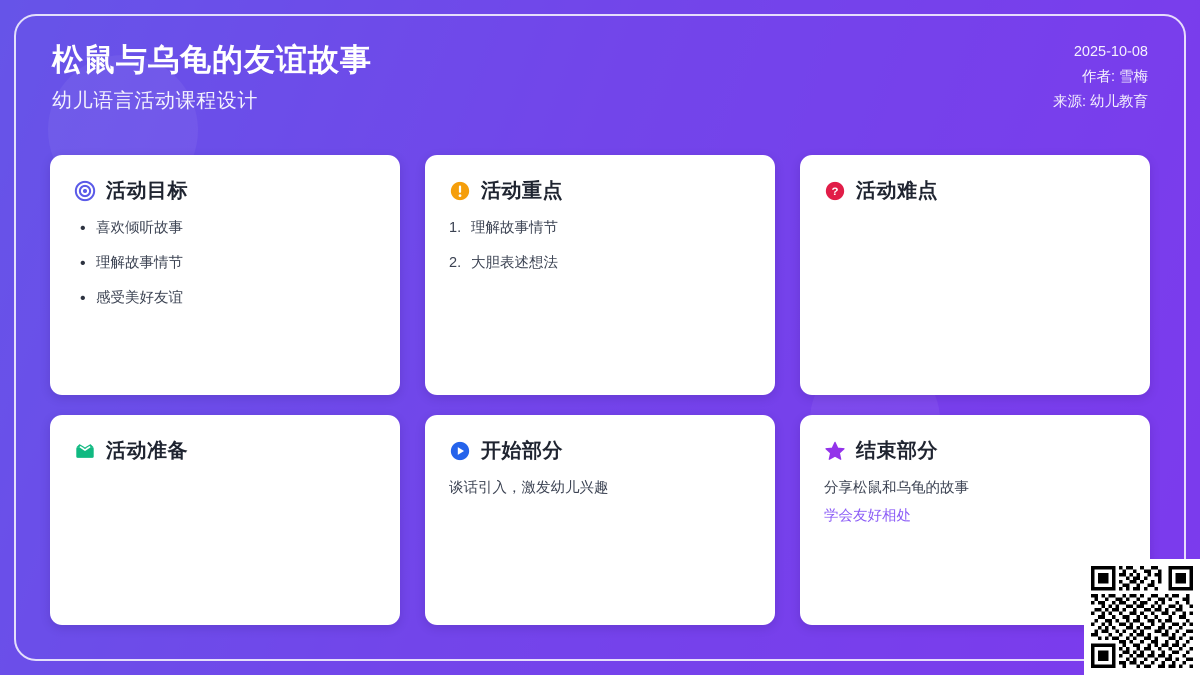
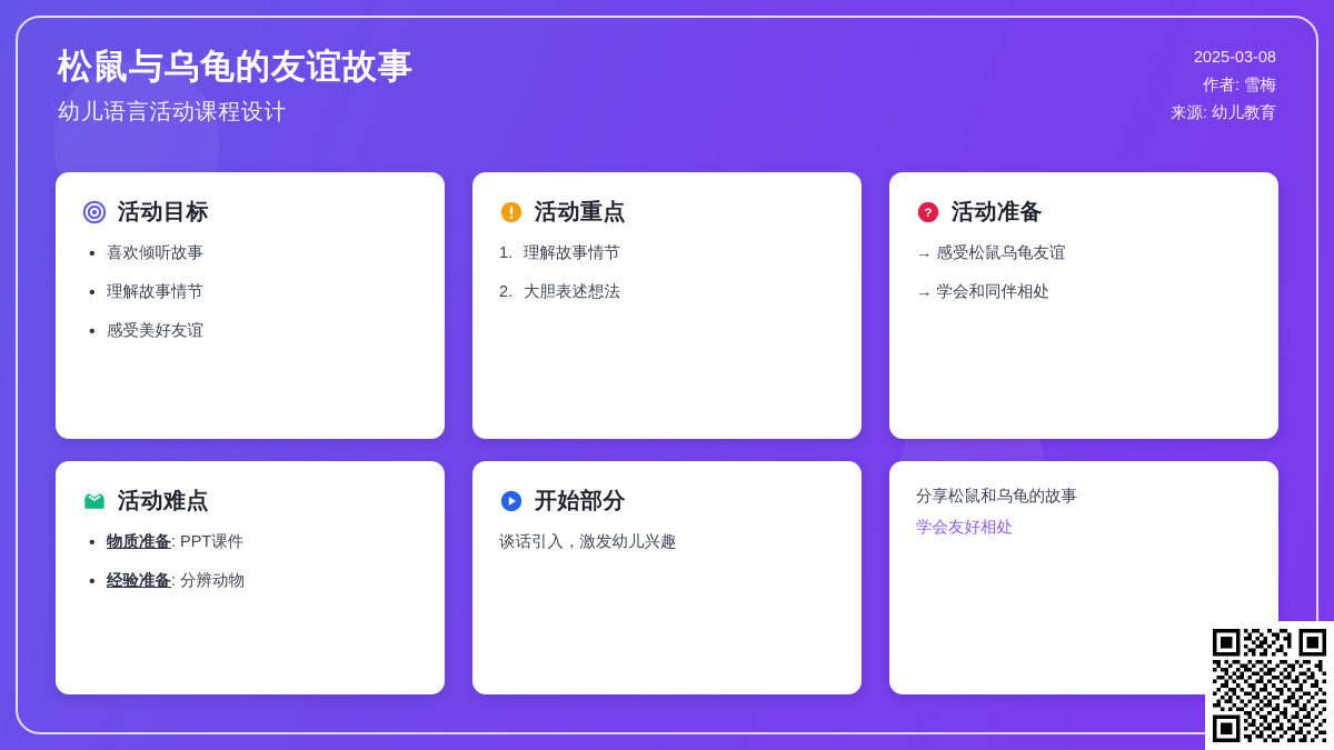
  松鼠与乌龟的友谊故事
  幼儿语言活动课程设计
- 2025-10-08
+ 2025-03-08
  作者: 雪梅
  来源: 幼儿教育
  活动目标
  喜欢倾听故事
  理解故事情节
  感受美好友谊
  活动重点
  理解故事情节
  大胆表述想法
  ?
- 活动难点
+ 活动准备
+ → 感受松鼠乌龟友谊
+ → 学会和同伴相处
- 活动准备
+ 活动难点
+ 物质准备: PPT课件
+ 经验准备: 分辨动物
  开始部分
  谈话引入，激发幼儿兴趣
- 结束部分
  分享松鼠和乌龟的故事
  学会友好相处
